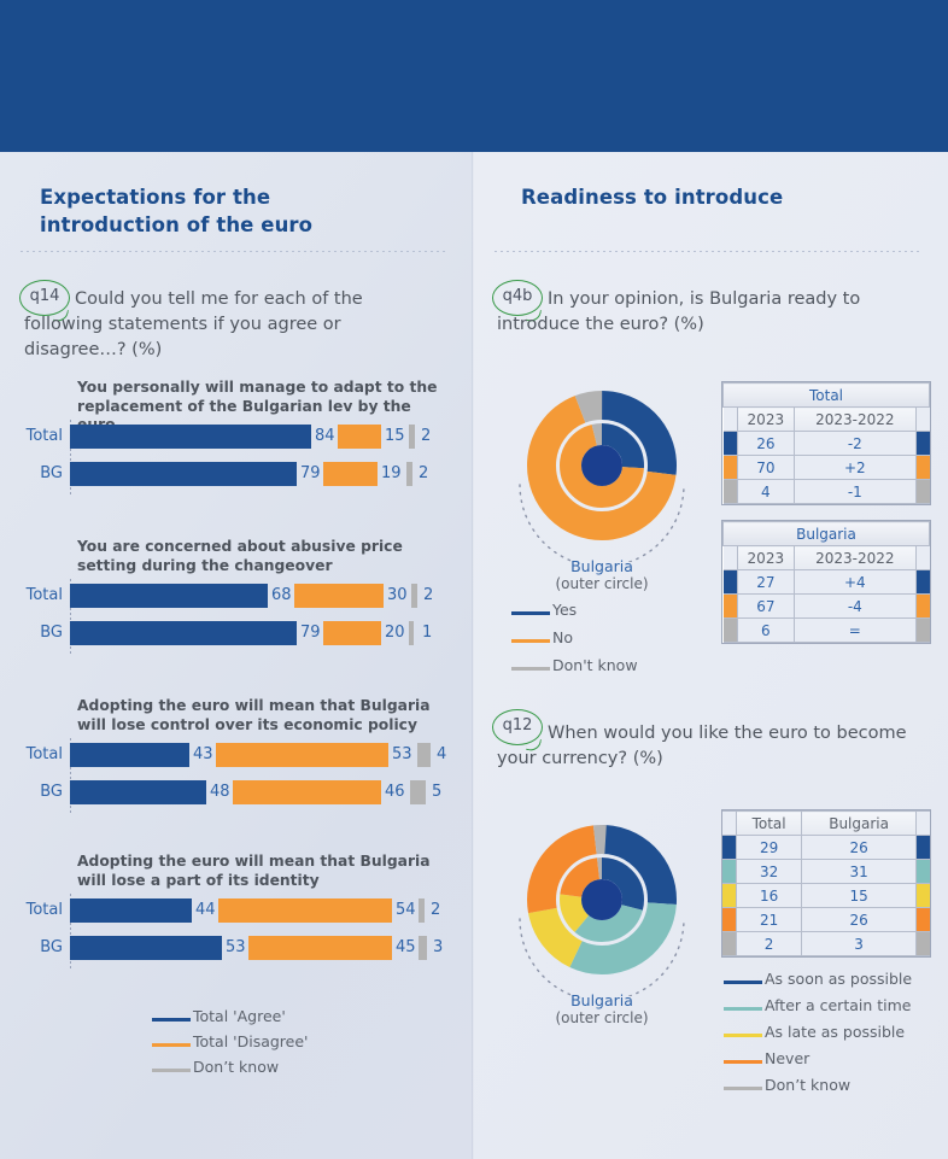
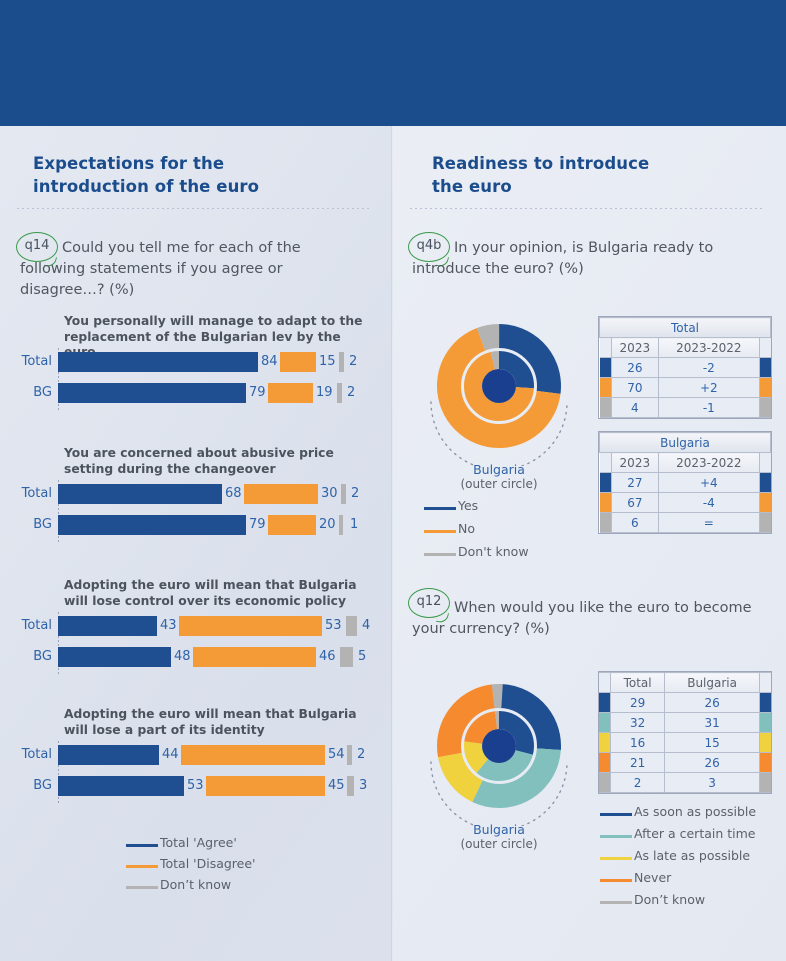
  Expectations for the
  introduction of the euro
  q14
  Could you tell me for each of the following statements if you agree or disagree…? (%)
  You personally will manage to adapt to the replacement of the Bulgarian lev by the
  Total
  84
  15
  2
  BG
  79
  19
  2
  You are concerned about abusive price setting during the changeover
  Total
  68
  30
  2
  BG
  79
  20
  1
  Adopting the euro will mean that Bulgaria will lose control over its economic policy
  Total
  43
  53
  4
  BG
  48
  46
  5
  Adopting the euro will mean that Bulgaria will lose a part of its identity
  Total
  44
  54
  2
  BG
  53
  45
  3
  Total 'Agree'
  Total 'Disagree'
  Don’t know
  Readiness to introduce
+ the euro
  q4b
  In your opinion, is Bulgaria ready to introduce the euro? (%)
  Bulgaria
  (outer circle)
  Yes
  No
  Don't know
  Total
  	2023	2023-2022
  	26	-2
  	70	+2
  	4	-1
  Bulgaria
  	2023	2023-2022
  	27	+4
  	67	-4
  	6	=
  q12
  When would you like the euro to become your currency? (%)
  Bulgaria
  (outer circle)
  	Total	Bulgaria
  	29	26
  	32	31
  	16	15
  	21	26
  	2	3
  As soon as possible
  After a certain time
  As late as possible
  Never
  Don’t know
